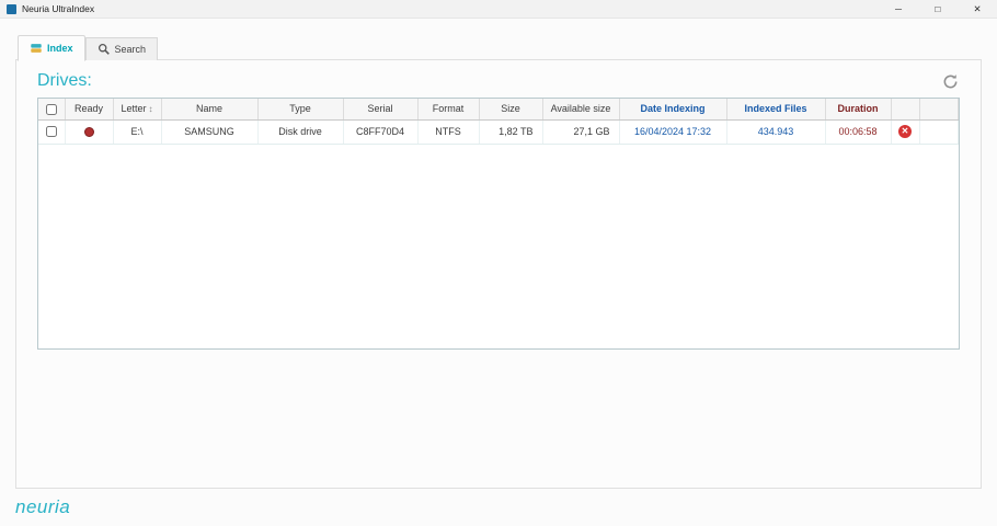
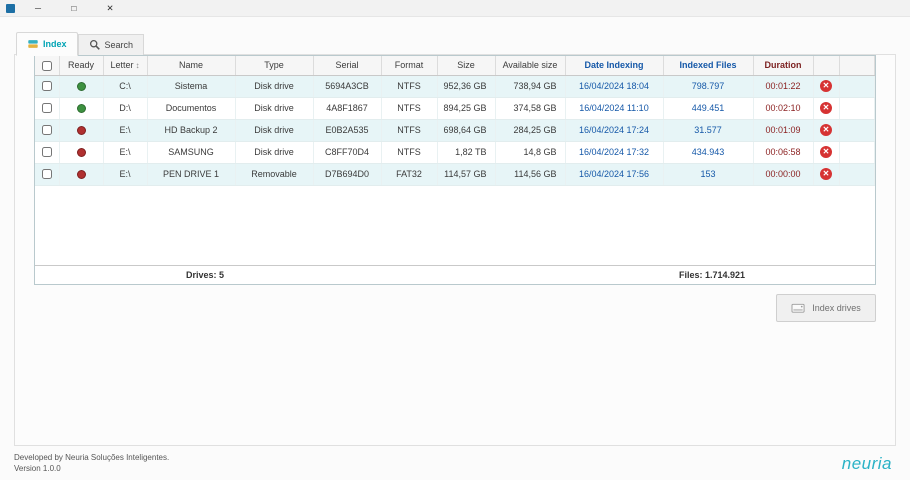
- Neuria UltraIndex
  ─
  □
  ✕
  Index
  Search
- Drives:
  	Ready	Letter ↕	Name	Type	Serial	Format	Size	Available size	Date Indexing	Indexed Files	Duration
+ 		C:\	Sistema	Disk drive	5694A3CB	NTFS	952,36 GB	738,94 GB	16/04/2024 18:04	798.797	00:01:22	✕
+ 		D:\	Documentos	Disk drive	4A8F1867	NTFS	894,25 GB	374,58 GB	16/04/2024 11:10	449.451	00:02:10	✕
+ 		E:\	HD Backup 2	Disk drive	E0B2A535	NTFS	698,64 GB	284,25 GB	16/04/2024 17:24	31.577	00:01:09	✕
- 		E:\	SAMSUNG	Disk drive	C8FF70D4	NTFS	1,82 TB	27,1 GB	16/04/2024 17:32	434.943	00:06:58	✕
+ 		E:\	SAMSUNG	Disk drive	C8FF70D4	NTFS	1,82 TB	14,8 GB	16/04/2024 17:32	434.943	00:06:58	✕
+ 		E:\	PEN DRIVE 1	Removable	D7B694D0	FAT32	114,57 GB	114,56 GB	16/04/2024 17:56	153	00:00:00	✕
+ Drives: 5
+ Files: 1.714.921
+ Index drives
+ Developed by Neuria Soluções Inteligentes.
+ Version 1.0.0
  neuria
